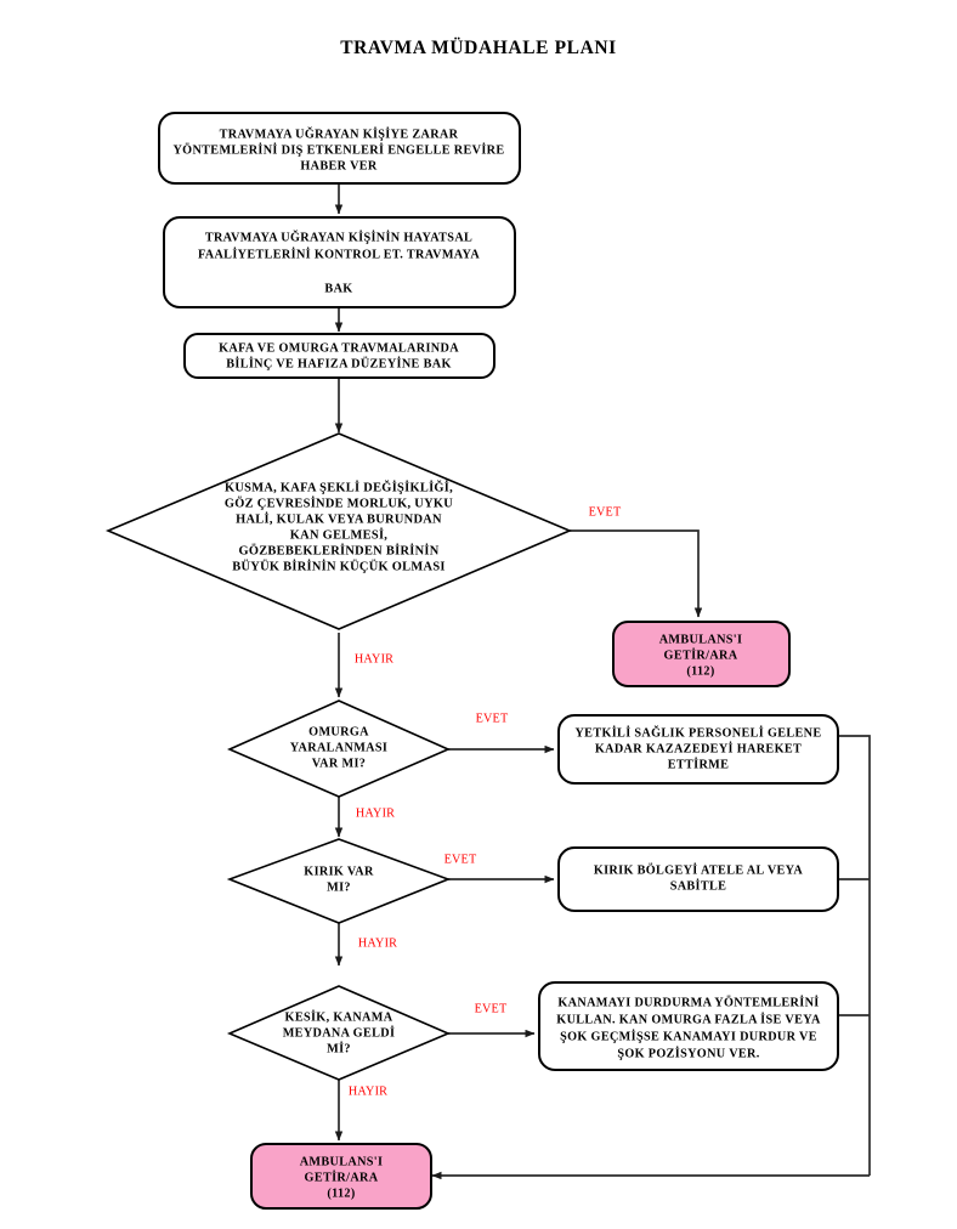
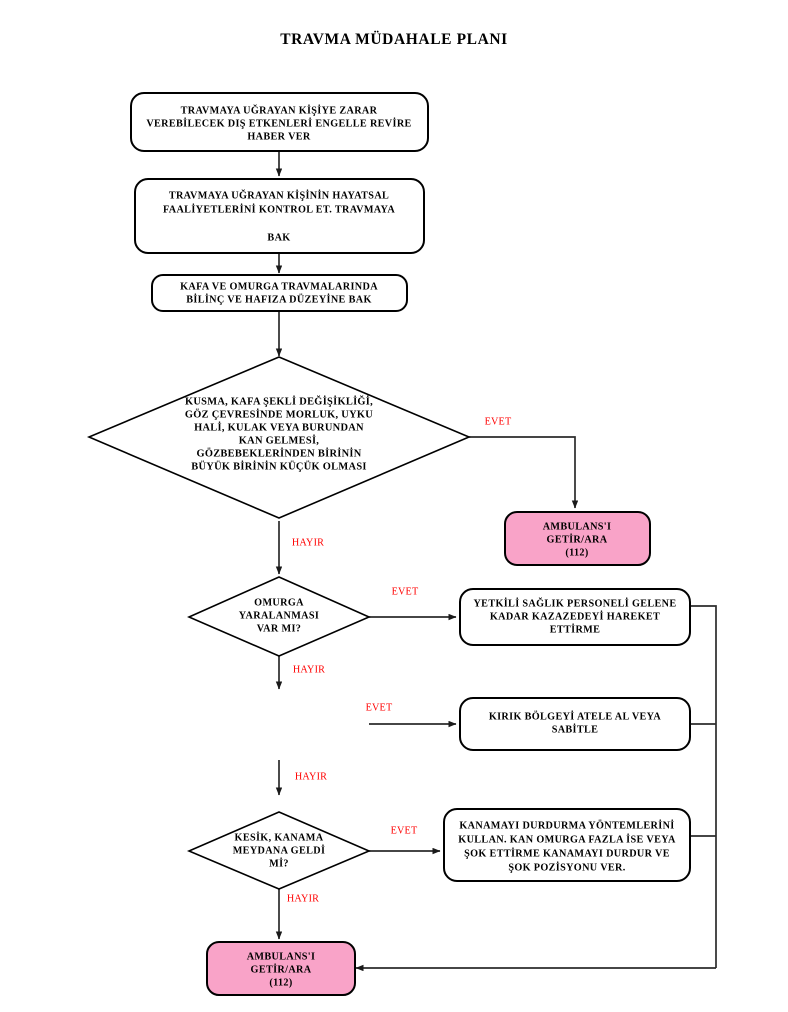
  TRAVMA MÜDAHALE PLANI
  EVET
  HAYIR
  EVET
  HAYIR
  EVET
  HAYIR
  EVET
  HAYIR
  TRAVMAYA UĞRAYAN KİŞİYE ZARAR
- YÖNTEMLERİNİ DIŞ ETKENLERİ ENGELLE REVİRE
+ VEREBİLECEK DIŞ ETKENLERİ ENGELLE REVİRE
  HABER VER
  TRAVMAYA UĞRAYAN KİŞİNİN HAYATSAL
  FAALİYETLERİNİ KONTROL ET. TRAVMAYA
  BAK
  KAFA VE OMURGA TRAVMALARINDA
  BİLİNÇ VE HAFIZA DÜZEYİNE BAK
  KUSMA, KAFA ŞEKLİ DEĞİŞİKLİĞİ,
  GÖZ ÇEVRESİNDE MORLUK, UYKU
  HALİ, KULAK VEYA BURUNDAN
  KAN GELMESİ,
  GÖZBEBEKLERİNDEN BİRİNİN
  BÜYÜK BİRİNİN KÜÇÜK OLMASI
  AMBULANS'I
  GETİR/ARA
  (112)
  OMURGA
  YARALANMASI
  VAR MI?
  YETKİLİ SAĞLIK PERSONELİ GELENE
  KADAR KAZAZEDEYİ HAREKET
  ETTİRME
- KIRIK VAR
- MI?
  KIRIK BÖLGEYİ ATELE AL VEYA
  SABİTLE
  KESİK, KANAMA
  MEYDANA GELDİ
  Mİ?
  KANAMAYI DURDURMA YÖNTEMLERİNİ
  KULLAN. KAN OMURGA FAZLA İSE VEYA
- ŞOK GEÇMİŞSE KANAMAYI DURDUR VE
+ ŞOK ETTİRME KANAMAYI DURDUR VE
  ŞOK POZİSYONU VER.
  AMBULANS'I
  GETİR/ARA
  (112)
